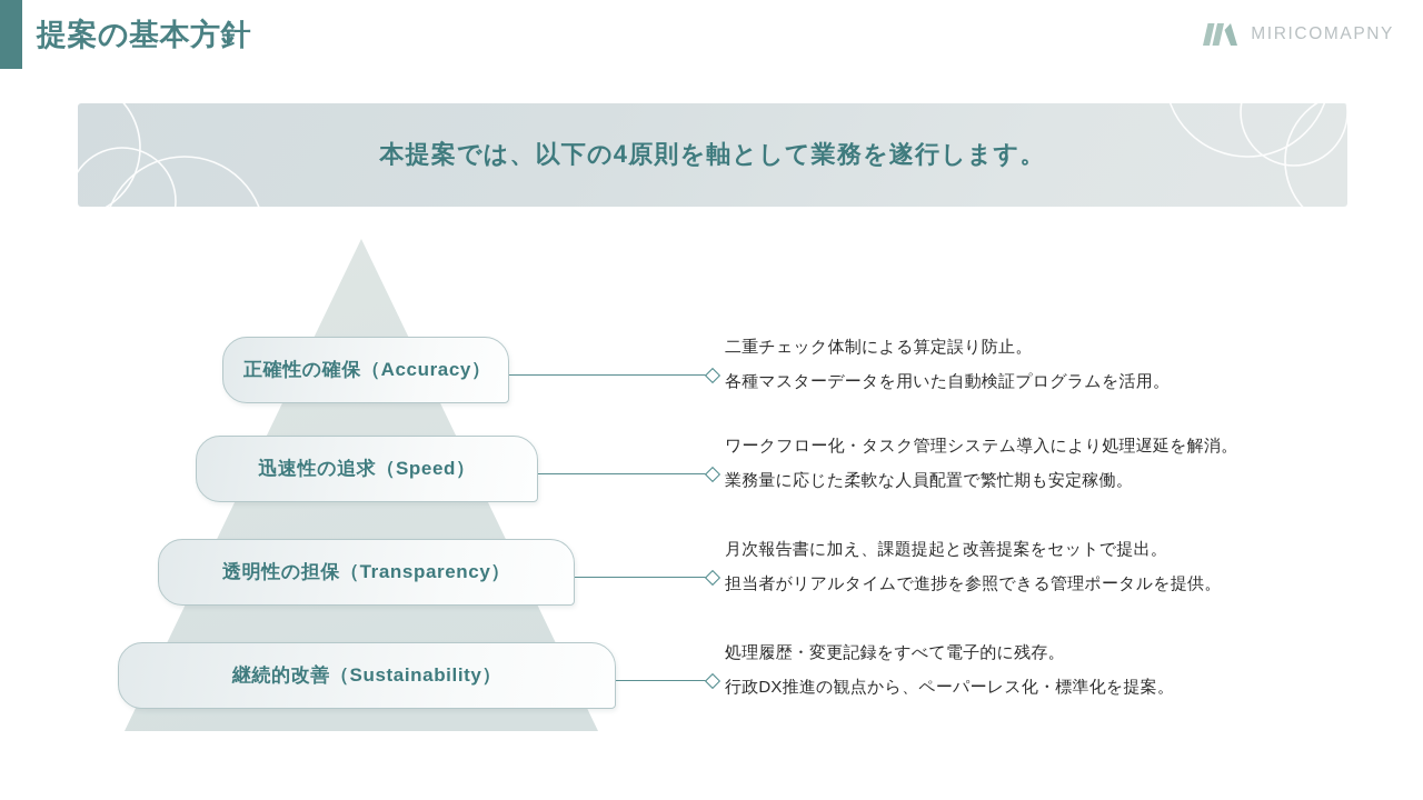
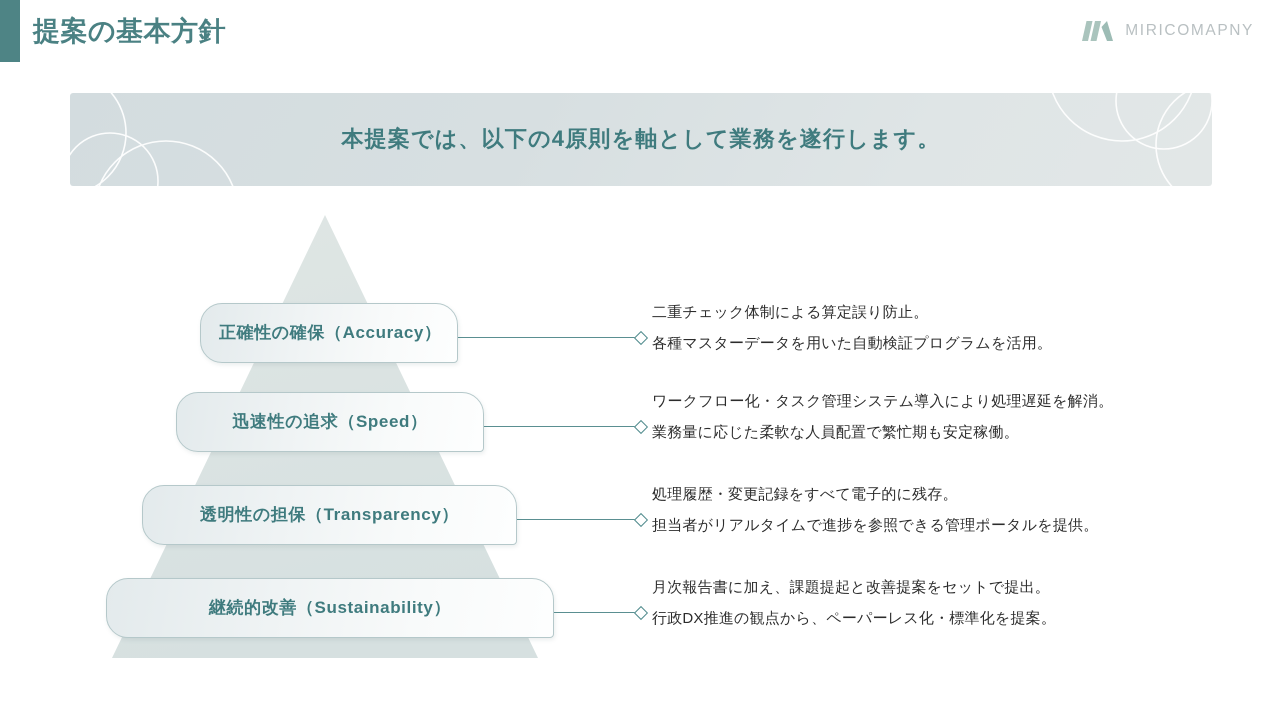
  提案の基本方針
  MIRICOMAPNY
  本提案では、以下の4原則を軸として業務を遂行します。
  正確性の確保（Accuracy）
  二重チェック体制による算定誤り防止。
  各種マスターデータを用いた自動検証プログラムを活用。
  迅速性の追求（Speed）
  ワークフロー化・タスク管理システム導入により処理遅延を解消。
  業務量に応じた柔軟な人員配置で繁忙期も安定稼働。
  透明性の担保（Transparency）
- 月次報告書に加え、課題提起と改善提案をセットで提出。
+ 処理履歴・変更記録をすべて電子的に残存。
  担当者がリアルタイムで進捗を参照できる管理ポータルを提供。
  継続的改善（Sustainability）
- 処理履歴・変更記録をすべて電子的に残存。
+ 月次報告書に加え、課題提起と改善提案をセットで提出。
  行政DX推進の観点から、ペーパーレス化・標準化を提案。
